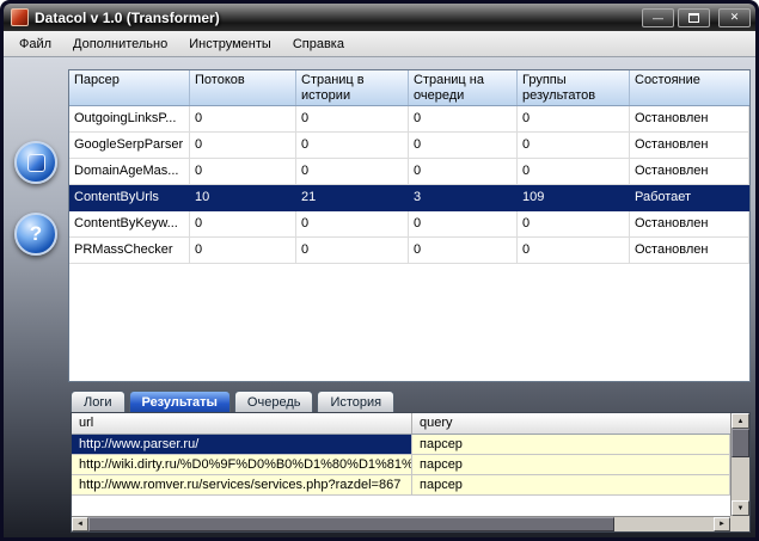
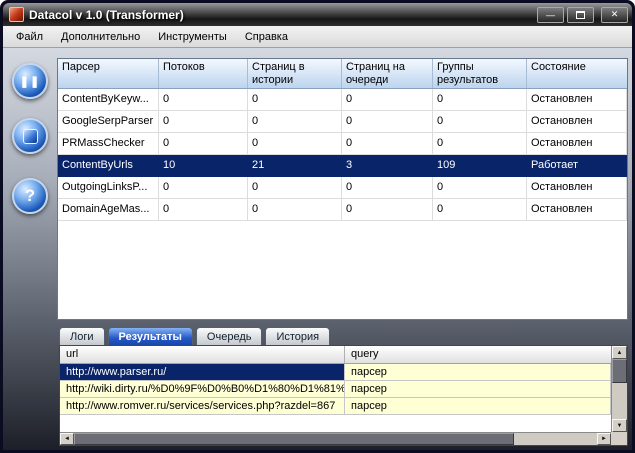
  Datacol v 1.0 (Transformer)
  —
  ✕
  Файл
  Дополнительно
  Инструменты
  Справка
+ ❚❚
  ?
  Парсер
  Потоков
  Страниц в истории
  Страниц на очереди
  Группы результатов
  Состояние
- OutgoingLinksP...
+ ContentByKeyw...
  0
  0
  0
  0
  Остановлен
  GoogleSerpParser
  0
  0
  0
  0
  Остановлен
- DomainAgeMas...
+ PRMassChecker
  0
  0
  0
  0
  Остановлен
  ContentByUrls
  10
  21
  3
  109
  Работает
- ContentByKeyw...
+ OutgoingLinksP...
  0
  0
  0
  0
  Остановлен
- PRMassChecker
+ DomainAgeMas...
  0
  0
  0
  0
  Остановлен
  Логи
  Результаты
  Очередь
  История
  url
  query
  http://www.parser.ru/
  парсер
  http://wiki.dirty.ru/%D0%9F%D0%B0%D1%80%D1%81%
  парсер
  http://www.romver.ru/services/services.php?razdel=867
  парсер
